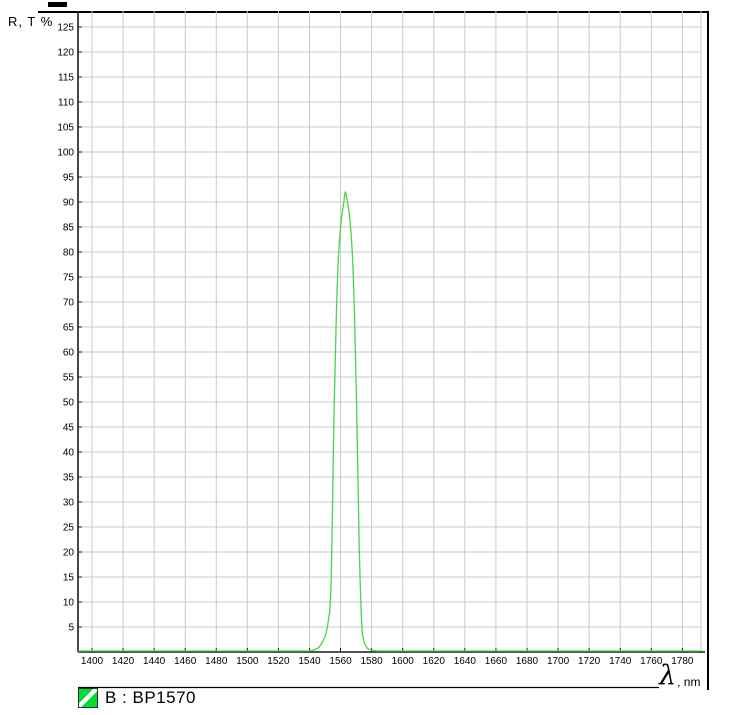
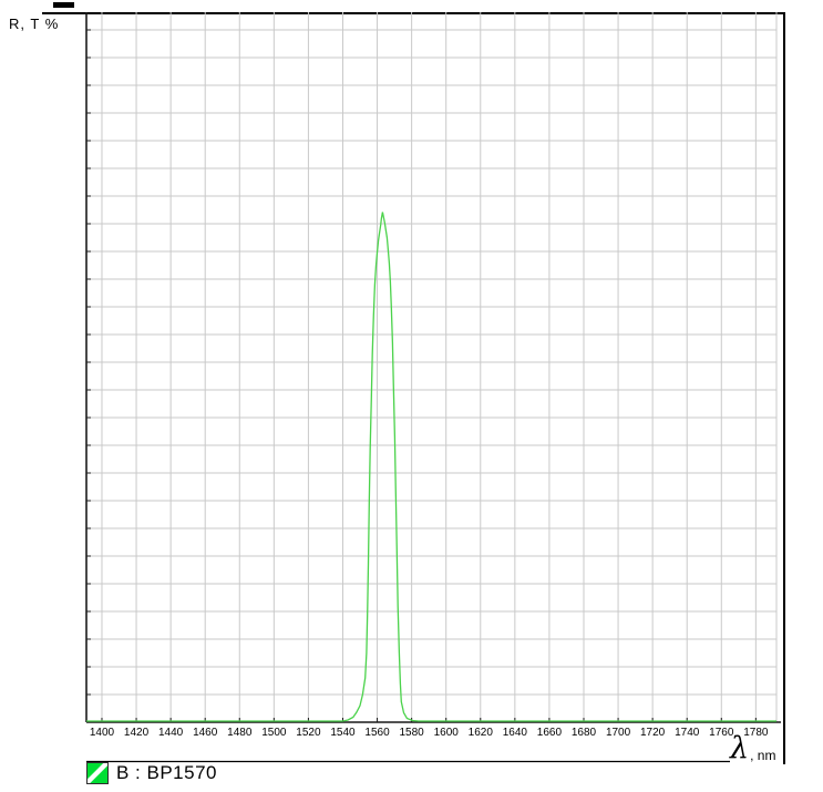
  R, T %
  1400
  1420
  1440
  1460
  1480
  1500
  1520
  1540
  1560
  1580
  1600
  1620
  1640
  1660
  1680
  1700
  1720
  1740
  1760
  1780
- 5
- 10
- 15
- 20
- 25
- 30
- 35
- 40
- 45
- 50
- 55
- 60
- 65
- 70
- 75
- 80
- 85
- 90
- 95
- 100
- 105
- 110
- 115
- 120
- 125
  λ
  , nm
  B : BP1570
